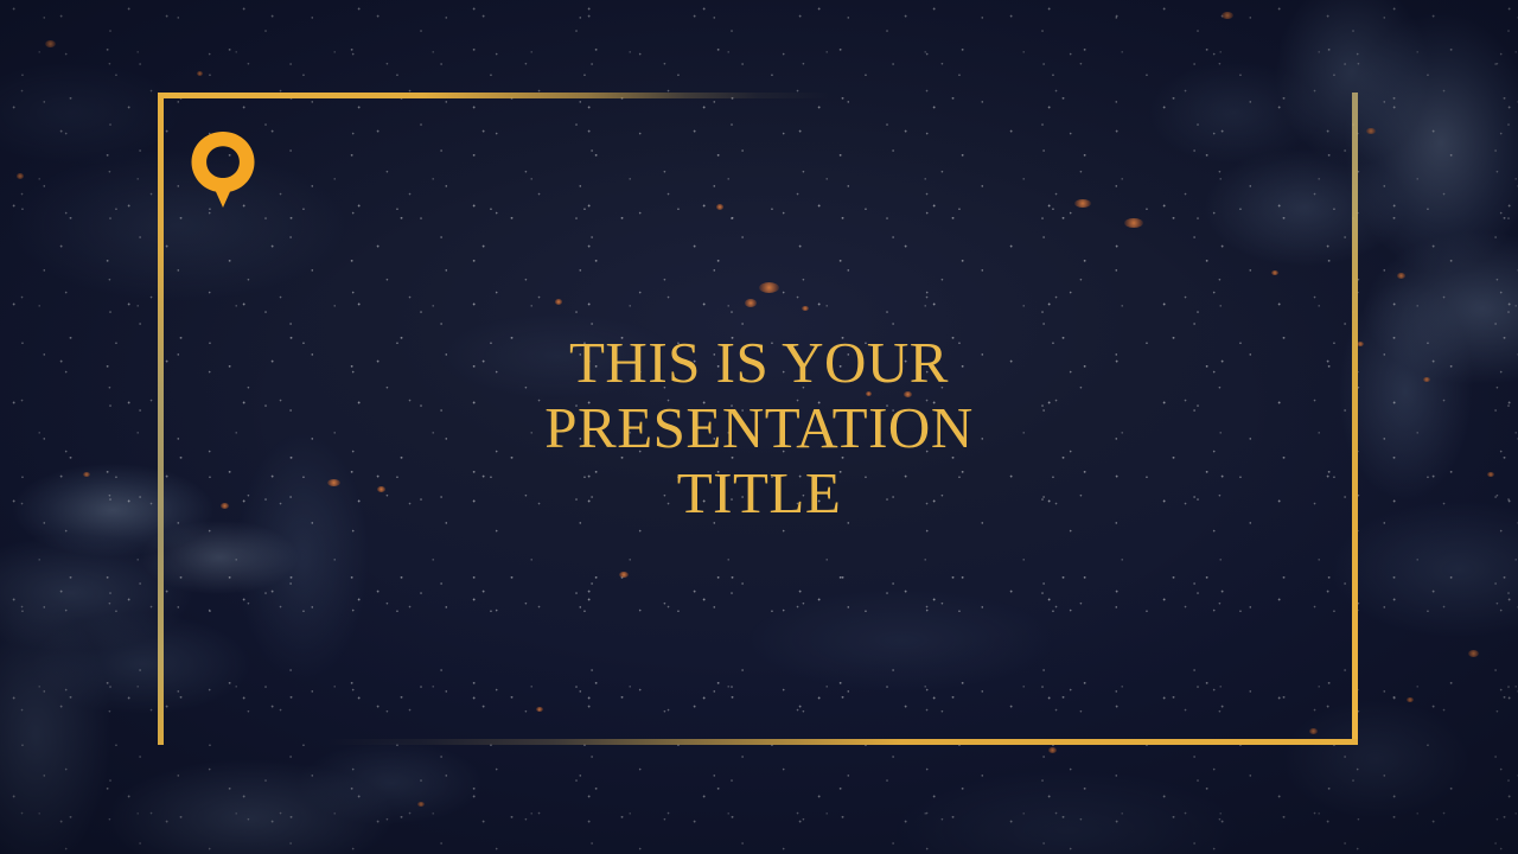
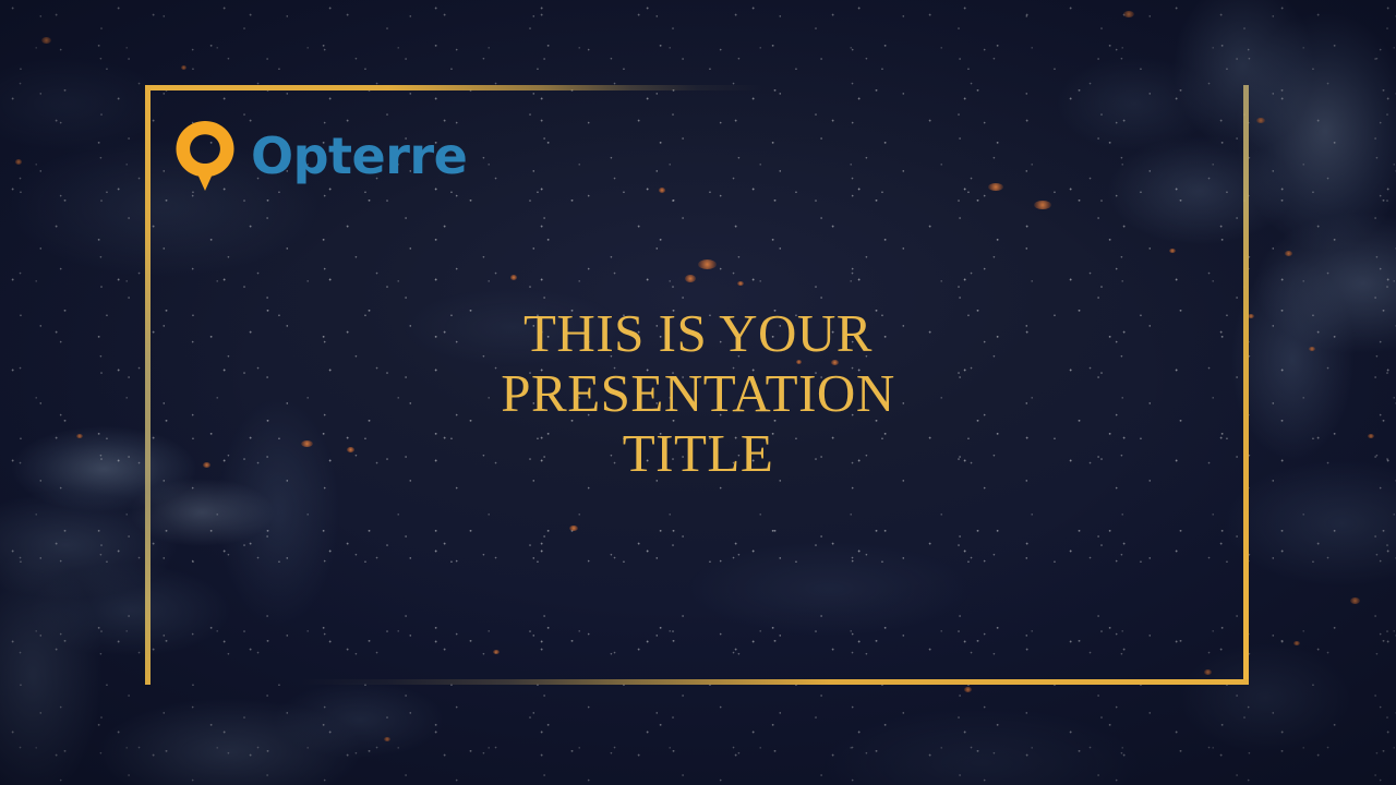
+ Opterre
  THIS IS YOUR
  PRESENTATION
  TITLE
